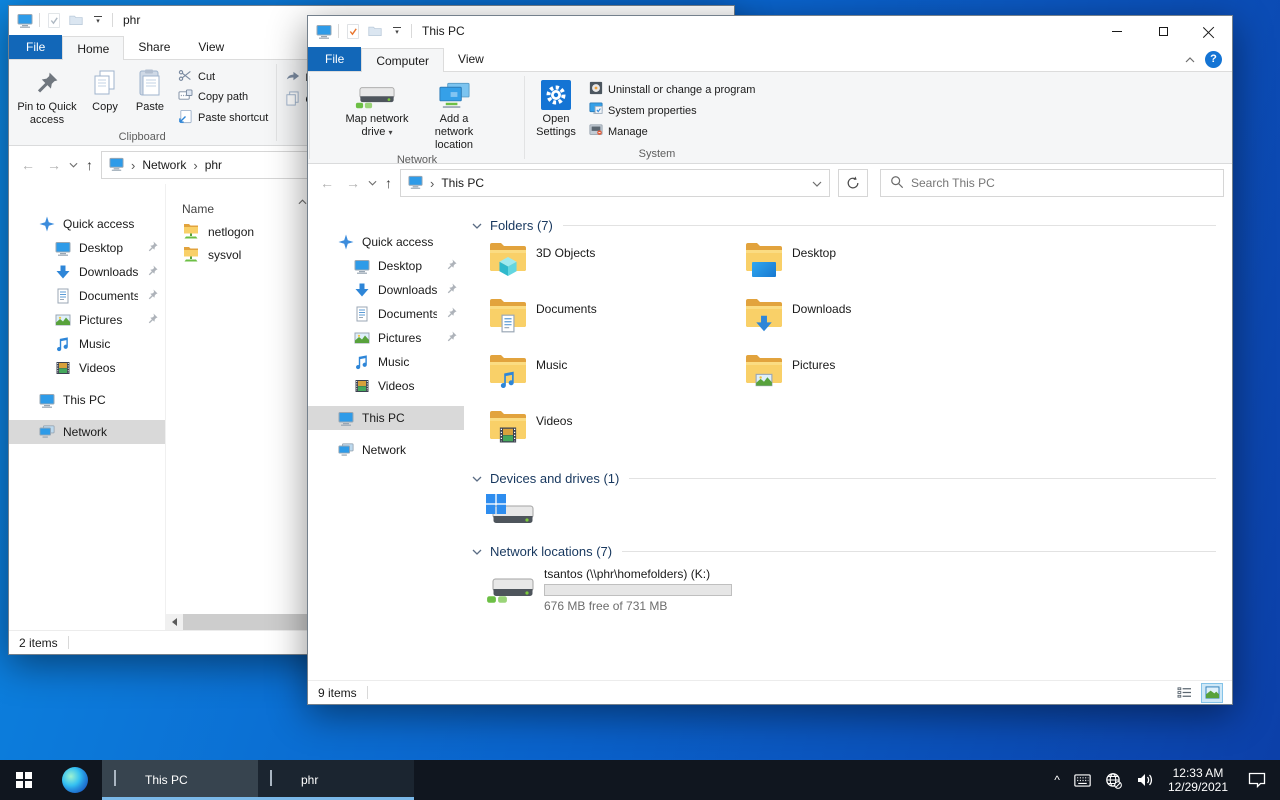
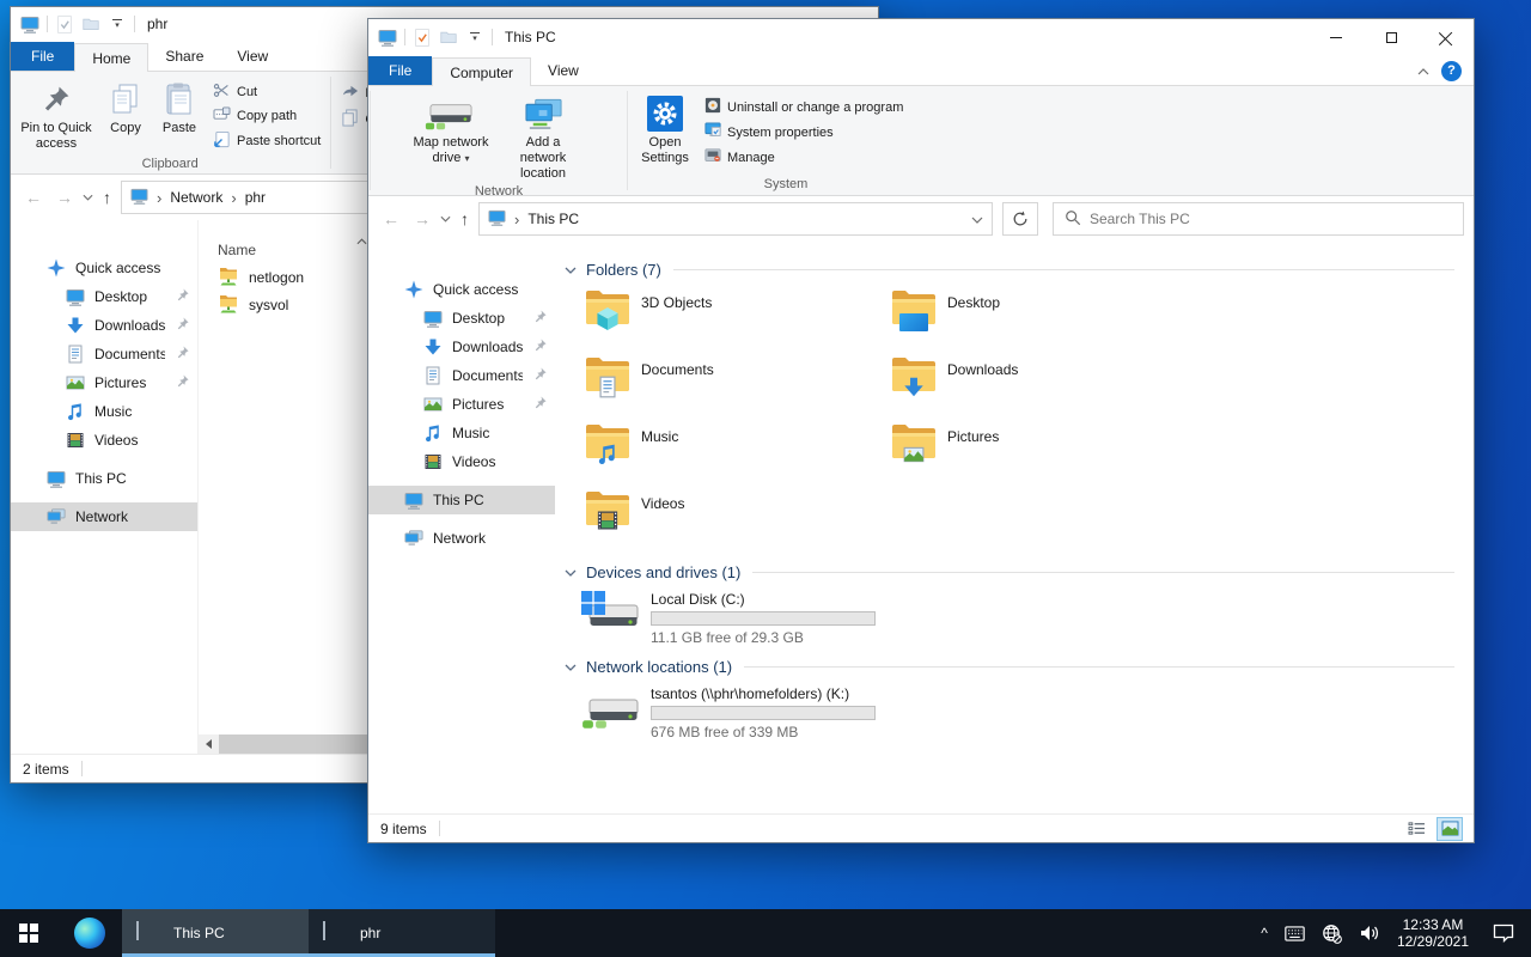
  phr
  File
  Home
  Share
  View
  Pin to Quick access
  Copy
  Paste
  Cut
  Copy path
  Paste shortcut
  Clipboard
  ←
  →
  ↑
  ›
  Network
  ›
  phr
  Quick access
  Desktop
  Downloads
  Documents
  Pictures
  Music
  Videos
  This PC
  Network
  Name
  netlogon
  sysvol
  2 items
  This PC
  File
  Computer
  View
  ?
  Map network drive ▾
  Add a network location
  Network
  Open Settings
  Uninstall or change a program
  System properties
  Manage
  System
  ←
  →
  ↑
  ›
  This PC
  Search This PC
  Quick access
  Desktop
  Downloads
  Documents
  Pictures
  Music
  Videos
  This PC
  Network
  Folders (7)
  3D Objects
  Desktop
  Documents
  Downloads
  Music
  Pictures
  Videos
  Devices and drives (1)
+ Local Disk (C:)
+ 11.1 GB free of 29.3 GB
- Network locations (7)
+ Network locations (1)
  tsantos (\\phr\homefolders) (K:)
- 676 MB free of 731 MB
+ 676 MB free of 339 MB
  9 items
  This PC
  phr
  ^
  12:33 AM
  12/29/2021
